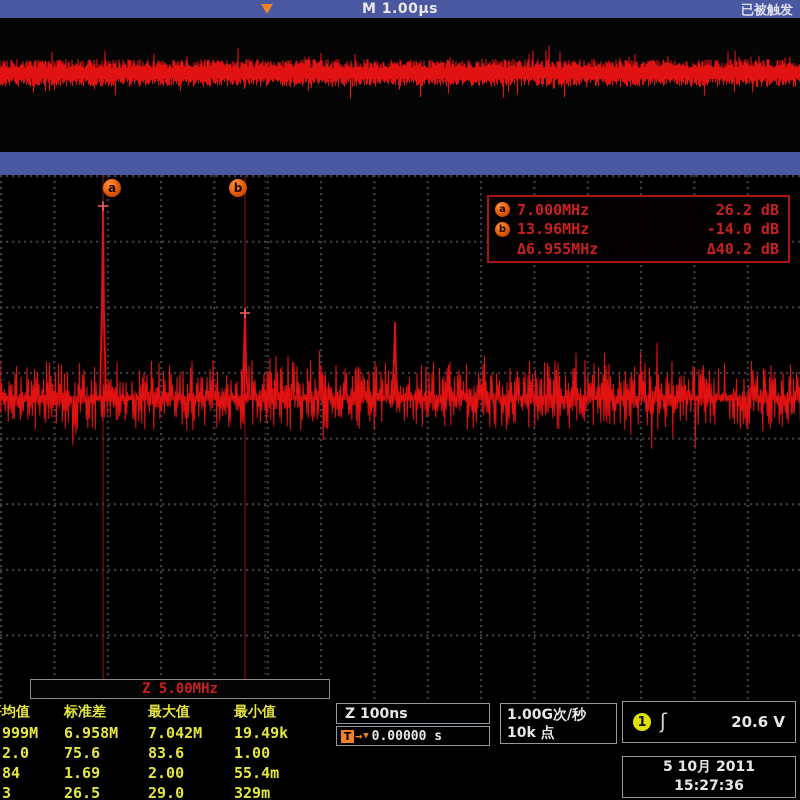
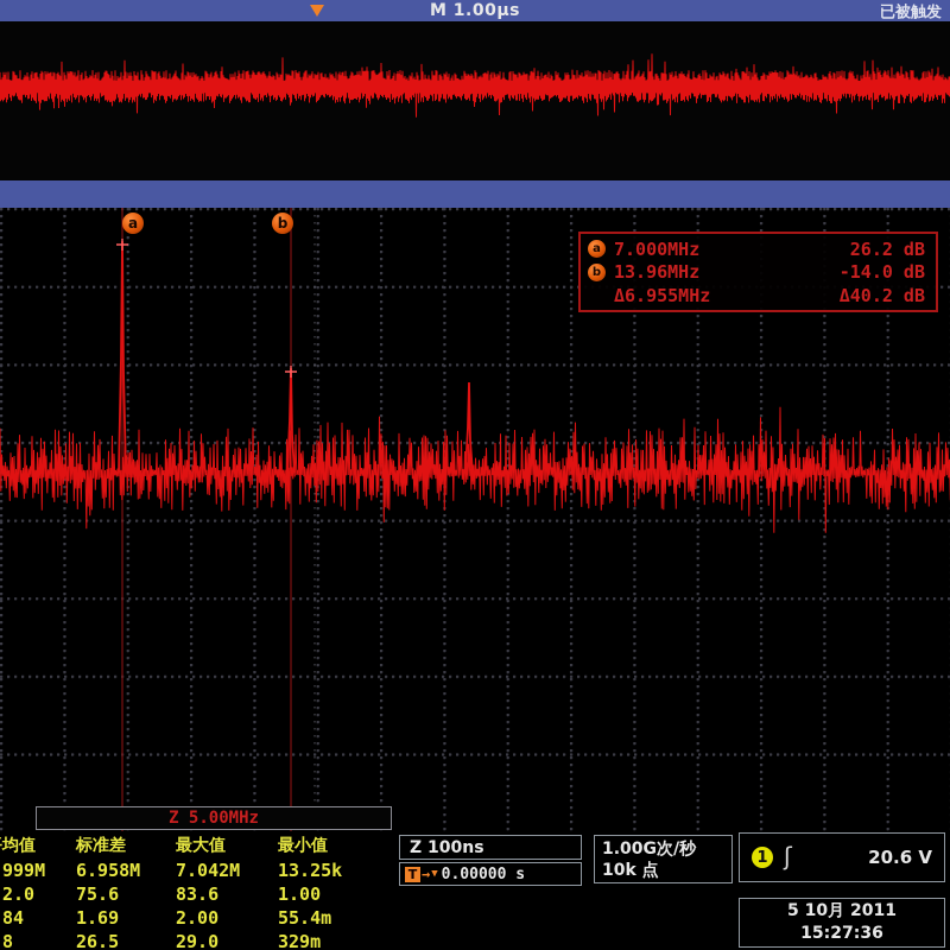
  M 1.00μs
  已被触发
  a
  b
  a
  7.000MHz
  26.2 dB
  b
  13.96MHz
  -14.0 dB
  Δ6.955MHz
  Δ40.2 dB
  Z 5.00MHz
  标准差
  最大值
  最小值
  999M
  6.958M
  7.042M
- 19.49k
+ 13.25k
  2.0
  75.6
  83.6
  1.00
  84
  1.69
  2.00
  55.4m
- 3
+ 8
  26.5
  29.0
  329m
  Z 100ns
  T
  →
  ▼
  0.00000 s
  1.00G次/秒
  10k 点
  1
  ʃ
  20.6 V
  5 10月 2011
  15:27:36
